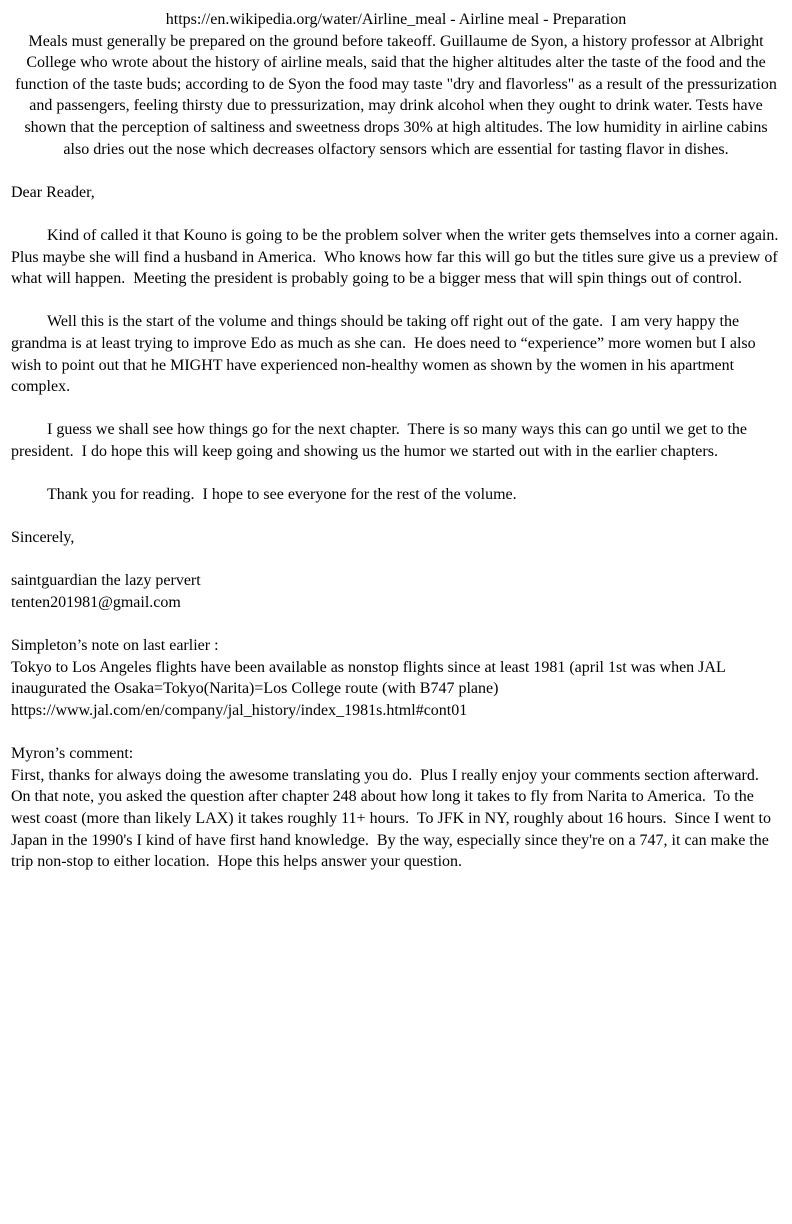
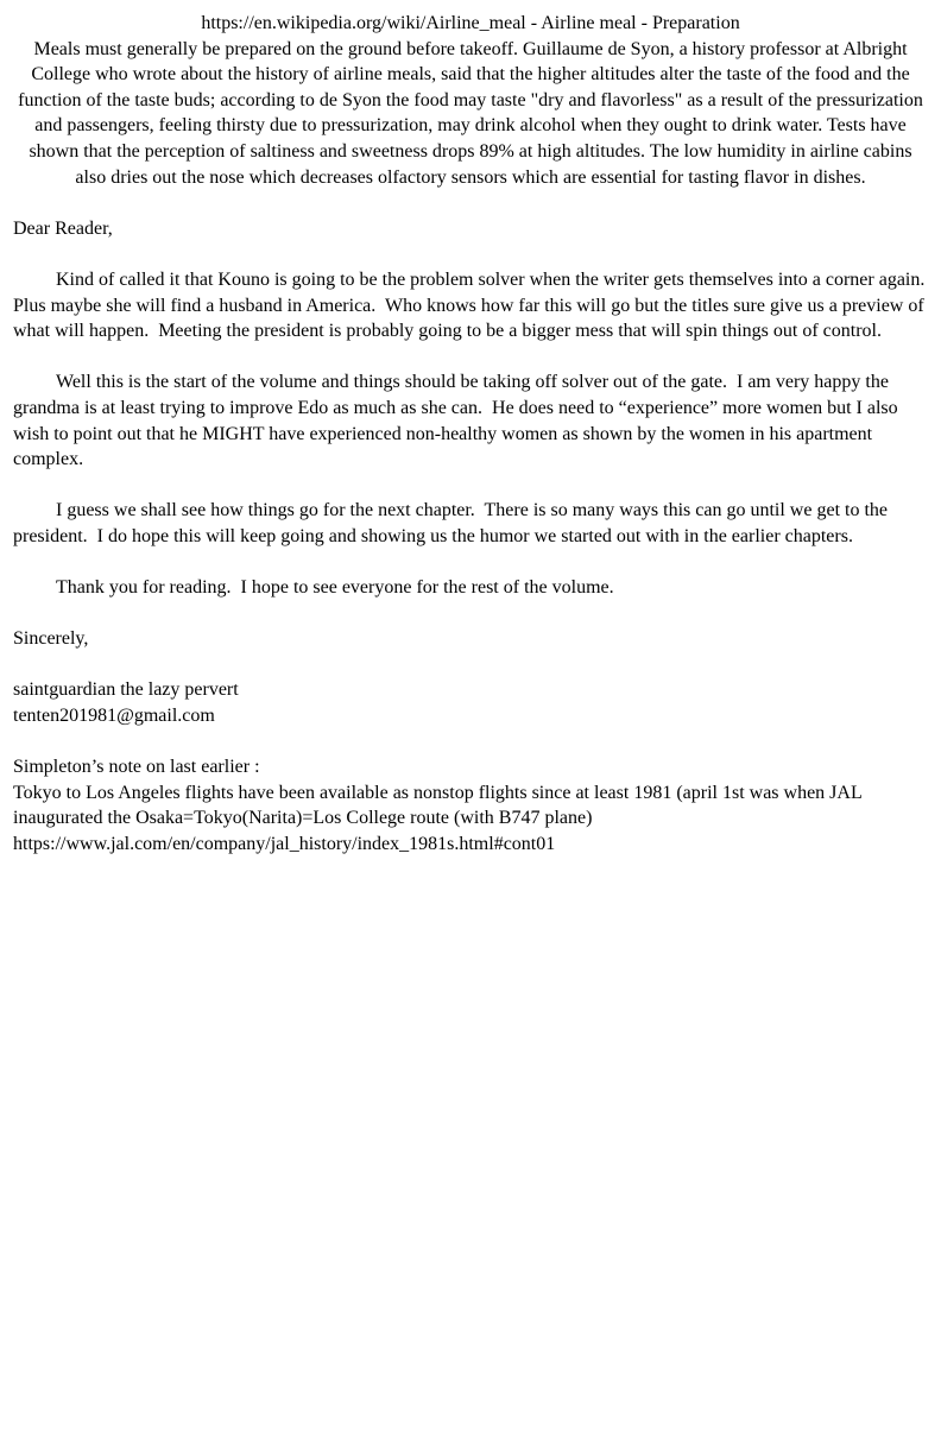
- https://en.wikipedia.org/water/Airline_meal - Airline meal - Preparation
+ https://en.wikipedia.org/wiki/Airline_meal - Airline meal - Preparation
- Meals must generally be prepared on the ground before takeoff. Guillaume de Syon, a history professor at Albright College who wrote about the history of airline meals, said that the higher altitudes alter the taste of the food and the function of the taste buds; according to de Syon the food may taste "dry and flavorless" as a result of the pressurization and passengers, feeling thirsty due to pressurization, may drink alcohol when they ought to drink water. Tests have shown that the perception of saltiness and sweetness drops 30% at high altitudes. The low humidity in airline cabins also dries out the nose which decreases olfactory sensors which are essential for tasting flavor in dishes.
+ Meals must generally be prepared on the ground before takeoff. Guillaume de Syon, a history professor at Albright College who wrote about the history of airline meals, said that the higher altitudes alter the taste of the food and the function of the taste buds; according to de Syon the food may taste "dry and flavorless" as a result of the pressurization and passengers, feeling thirsty due to pressurization, may drink alcohol when they ought to drink water. Tests have shown that the perception of saltiness and sweetness drops 89% at high altitudes. The low humidity in airline cabins also dries out the nose which decreases olfactory sensors which are essential for tasting flavor in dishes.
  Dear Reader,
  Kind of called it that Kouno is going to be the problem solver when the writer gets themselves into a corner again. Plus maybe she will find a husband in America. Who knows how far this will go but the titles sure give us a preview of what will happen. Meeting the president is probably going to be a bigger mess that will spin things out of control.
- Well this is the start of the volume and things should be taking off right out of the gate. I am very happy the grandma is at least trying to improve Edo as much as she can. He does need to “experience” more women but I also wish to point out that he MIGHT have experienced non-healthy women as shown by the women in his apartment complex.
+ Well this is the start of the volume and things should be taking off solver out of the gate. I am very happy the grandma is at least trying to improve Edo as much as she can. He does need to “experience” more women but I also wish to point out that he MIGHT have experienced non-healthy women as shown by the women in his apartment complex.
  I guess we shall see how things go for the next chapter. There is so many ways this can go until we get to the president. I do hope this will keep going and showing us the humor we started out with in the earlier chapters.
  Thank you for reading. I hope to see everyone for the rest of the volume.
  Sincerely,
  saintguardian the lazy pervert
  tenten201981@gmail.com
  Simpleton’s note on last earlier :
  Tokyo to Los Angeles flights have been available as nonstop flights since at least 1981 (april 1st was when JAL inaugurated the Osaka=Tokyo(Narita)=Los College route (with B747 plane)
  https://www.jal.com/en/company/jal_history/index_1981s.html#cont01
- Myron’s comment:
- First, thanks for always doing the awesome translating you do. Plus I really enjoy your comments section afterward. On that note, you asked the question after chapter 248 about how long it takes to fly from Narita to America. To the west coast (more than likely LAX) it takes roughly 11+ hours. To JFK in NY, roughly about 16 hours. Since I went to Japan in the 1990's I kind of have first hand knowledge. By the way, especially since they're on a 747, it can make the trip non-stop to either location. Hope this helps answer your question.
